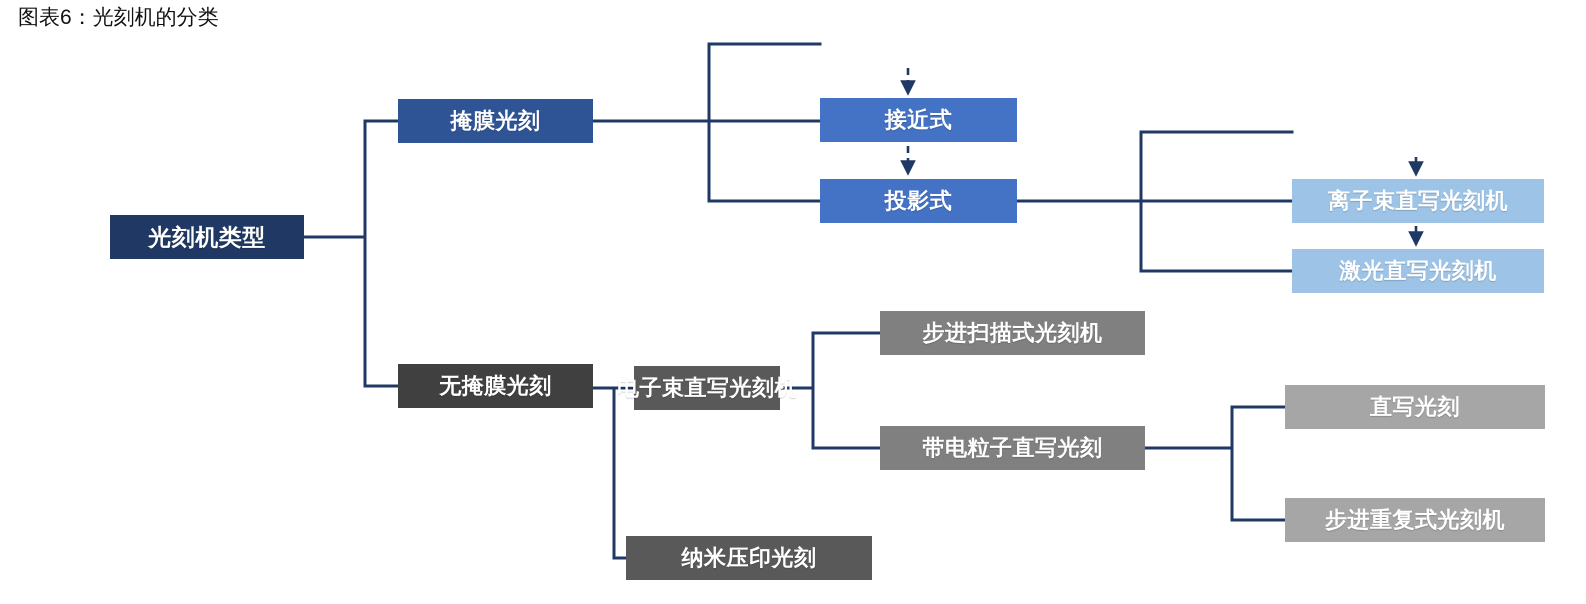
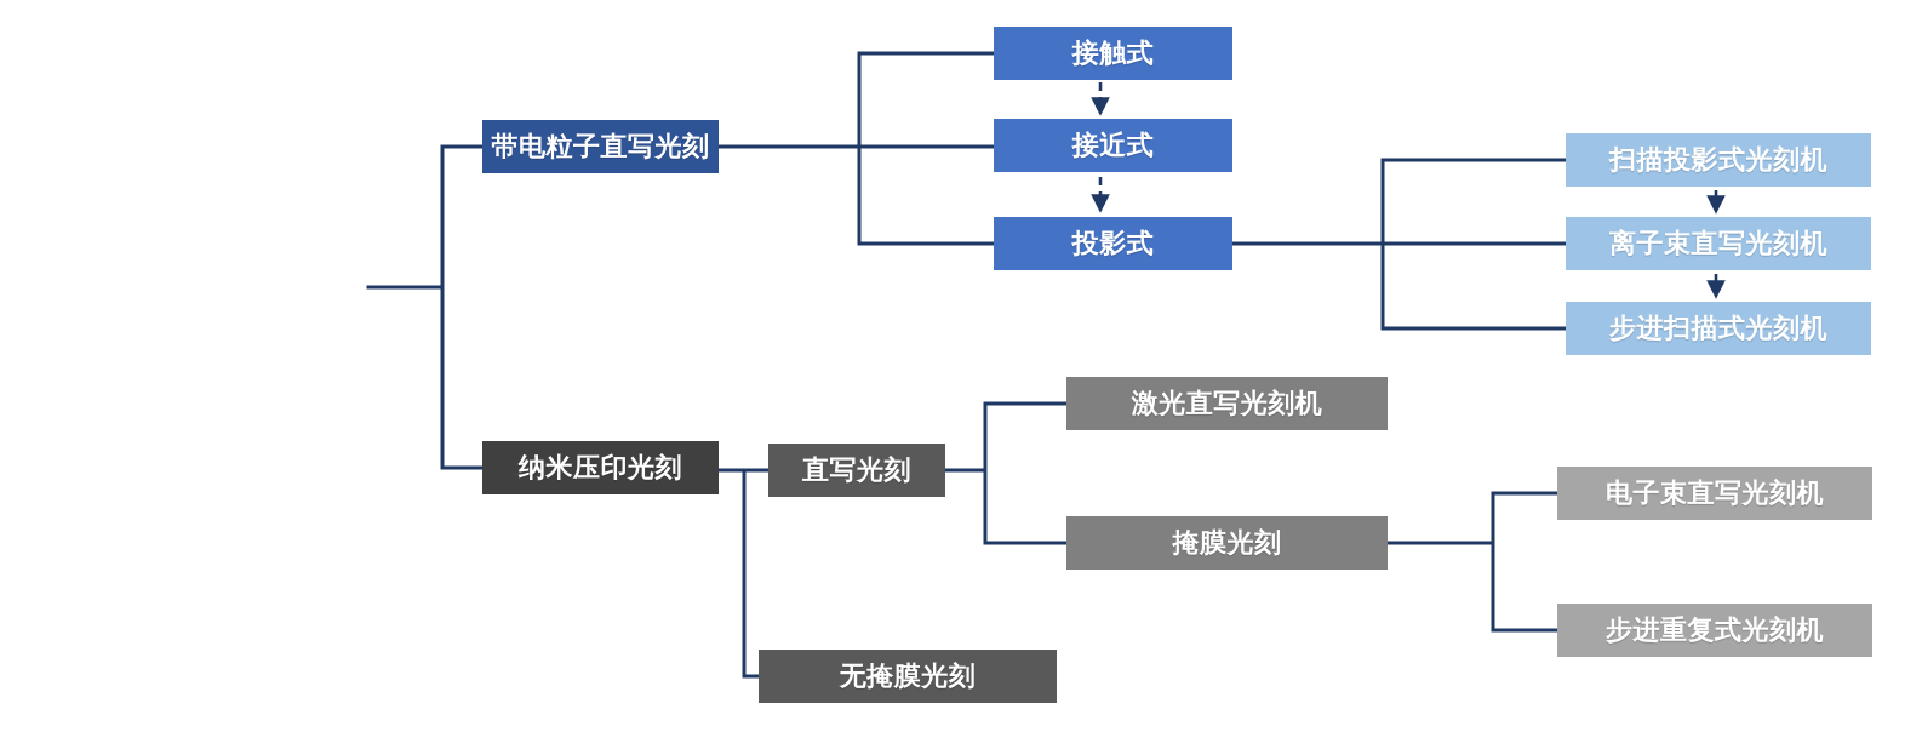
- 图表6：光刻机的分类
- 光刻机类型
- 掩膜光刻
+ 带电粒子直写光刻
- 无掩膜光刻
+ 纳米压印光刻
+ 接触式
  接近式
  投影式
+ 扫描投影式光刻机
  离子束直写光刻机
- 激光直写光刻机
+ 步进扫描式光刻机
- 电子束直写光刻机
+ 直写光刻
- 纳米压印光刻
+ 无掩膜光刻
- 步进扫描式光刻机
+ 激光直写光刻机
- 带电粒子直写光刻
+ 掩膜光刻
- 直写光刻
+ 电子束直写光刻机
  步进重复式光刻机
